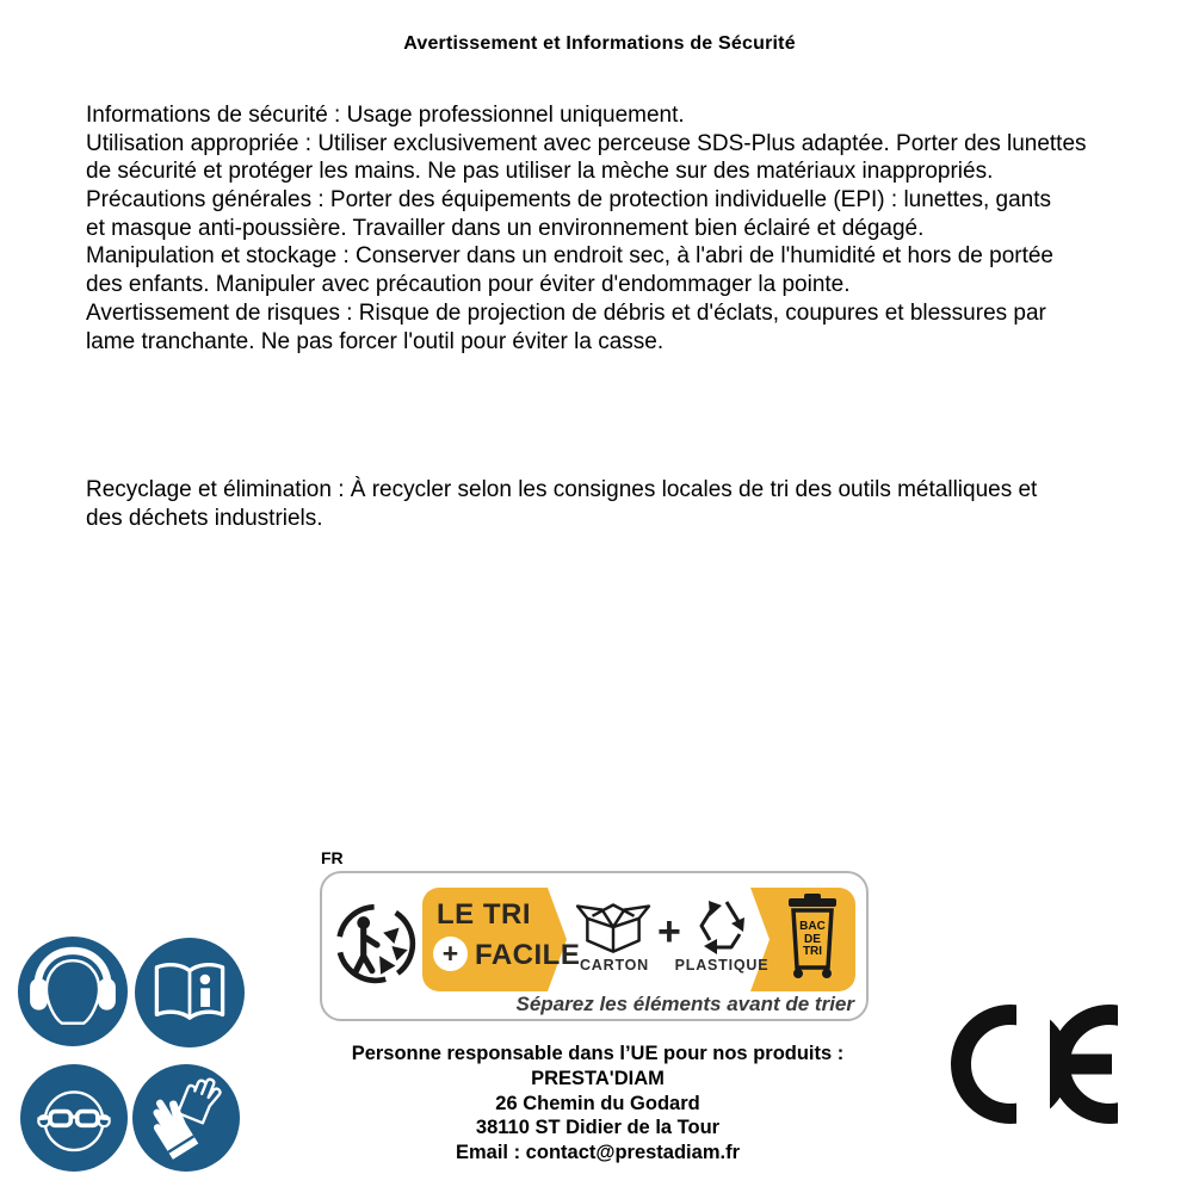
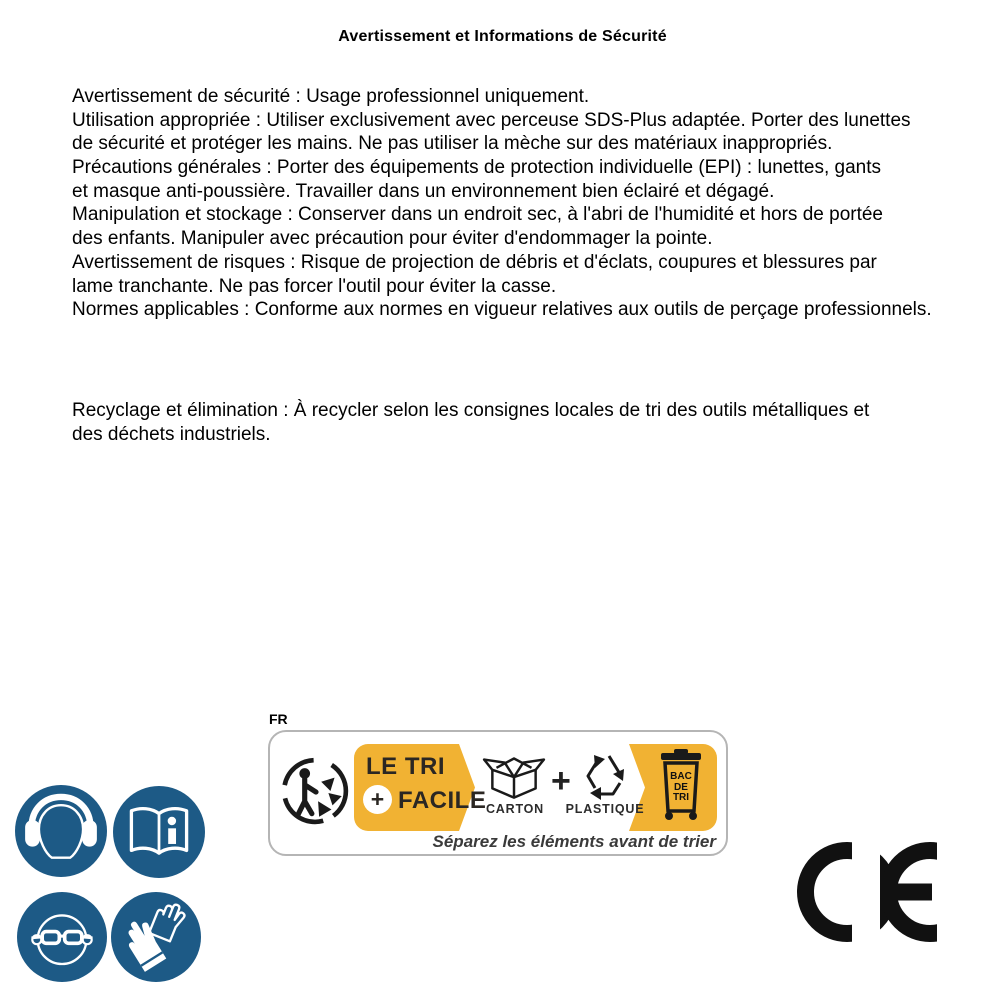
  Avertissement et Informations de Sécurité
- Informations de sécurité : Usage professionnel uniquement.
+ Avertissement de sécurité : Usage professionnel uniquement.
  Utilisation appropriée : Utiliser exclusivement avec perceuse SDS-Plus adaptée. Porter des lunettes
  de sécurité et protéger les mains. Ne pas utiliser la mèche sur des matériaux inappropriés.
  Précautions générales : Porter des équipements de protection individuelle (EPI) : lunettes, gants
  et masque anti-poussière. Travailler dans un environnement bien éclairé et dégagé.
  Manipulation et stockage : Conserver dans un endroit sec, à l'abri de l'humidité et hors de portée
  des enfants. Manipuler avec précaution pour éviter d'endommager la pointe.
  Avertissement de risques : Risque de projection de débris et d'éclats, coupures et blessures par
  lame tranchante. Ne pas forcer l'outil pour éviter la casse.
+ Normes applicables : Conforme aux normes en vigueur relatives aux outils de perçage professionnels.
  Recyclage et élimination : À recycler selon les consignes locales de tri des outils métalliques et
  des déchets industriels.
  FR
  LE TRI
  +
  FACILE
  CARTON
  +
  PLASTIQUE
  BAC
  DE
  TRI
  Séparez les éléments avant de trier
- Personne responsable dans l’UE pour nos produits :
- PRESTA'DIAM
- 26 Chemin du Godard
- 38110 ST Didier de la Tour
- Email : contact@prestadiam.fr
